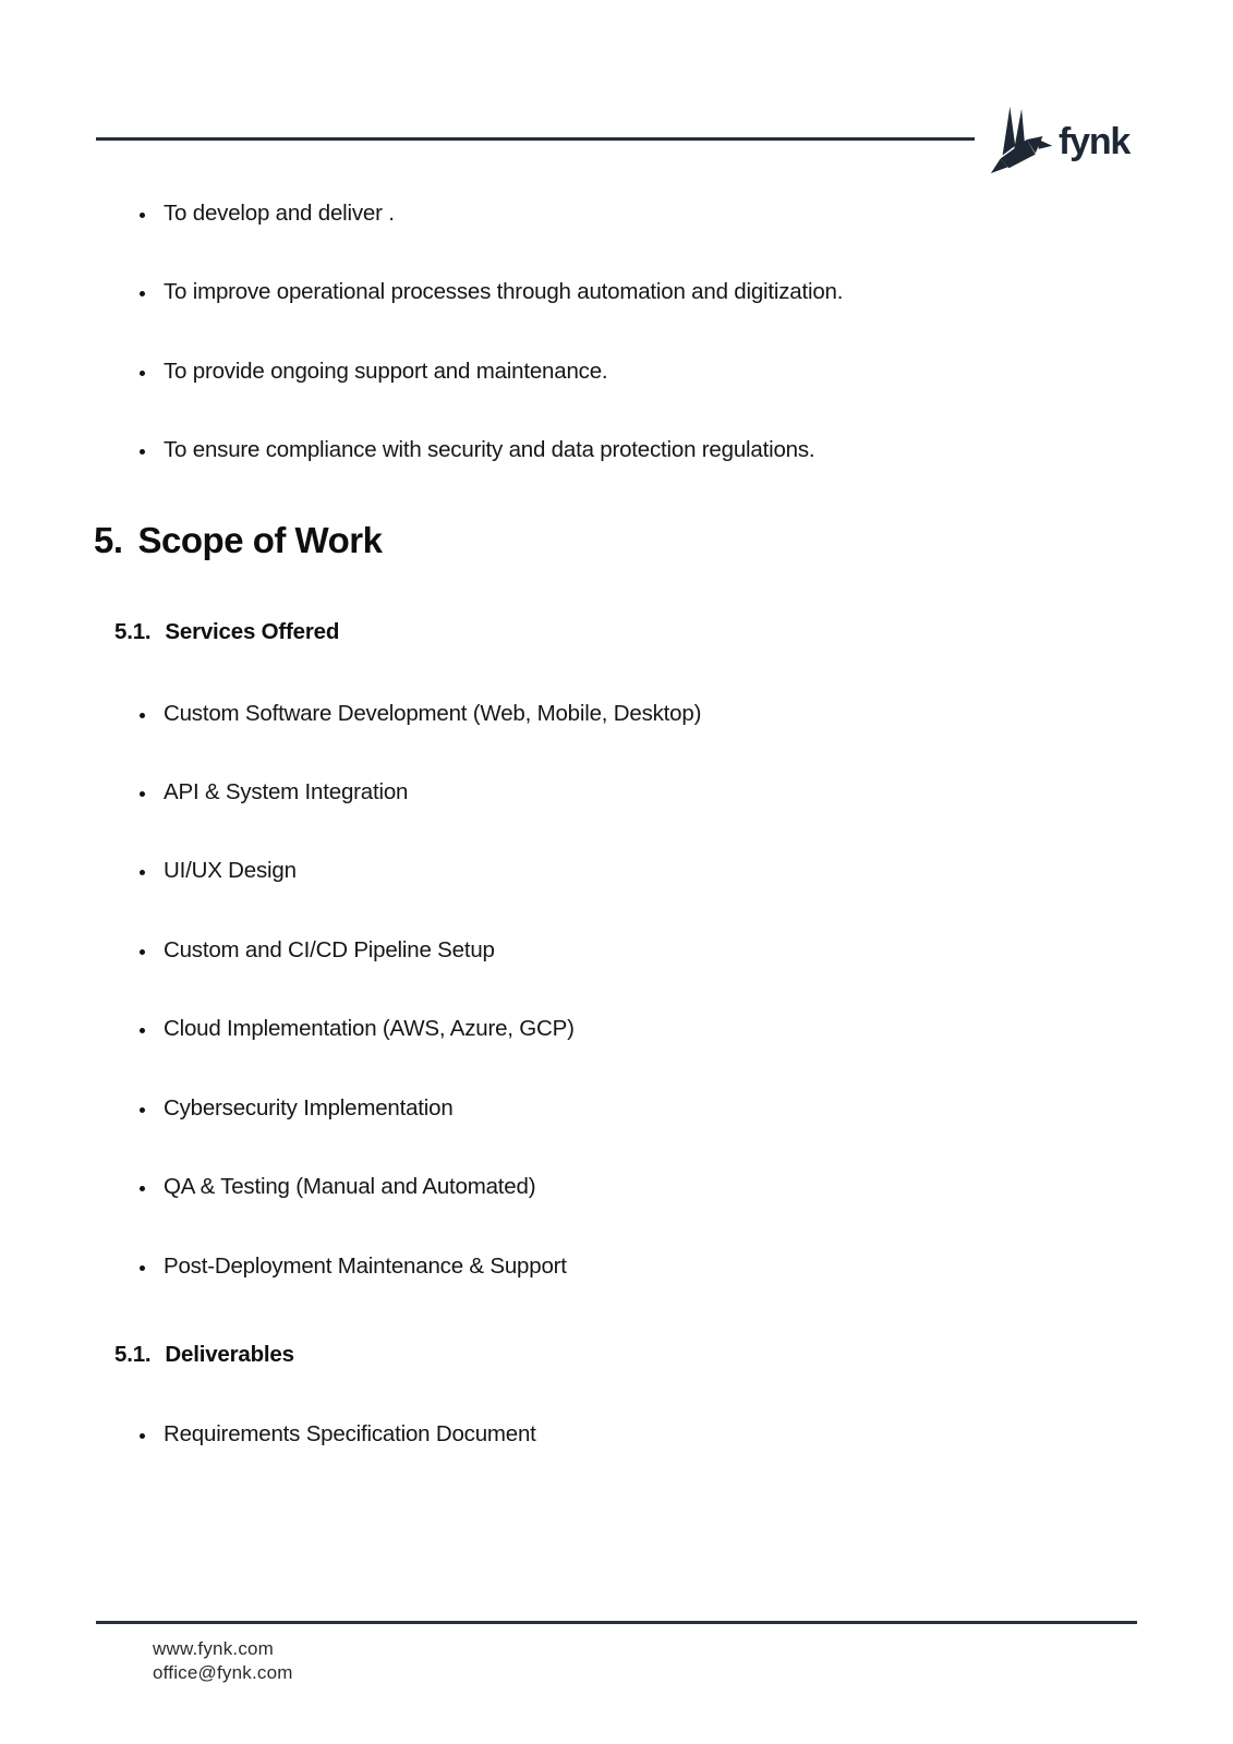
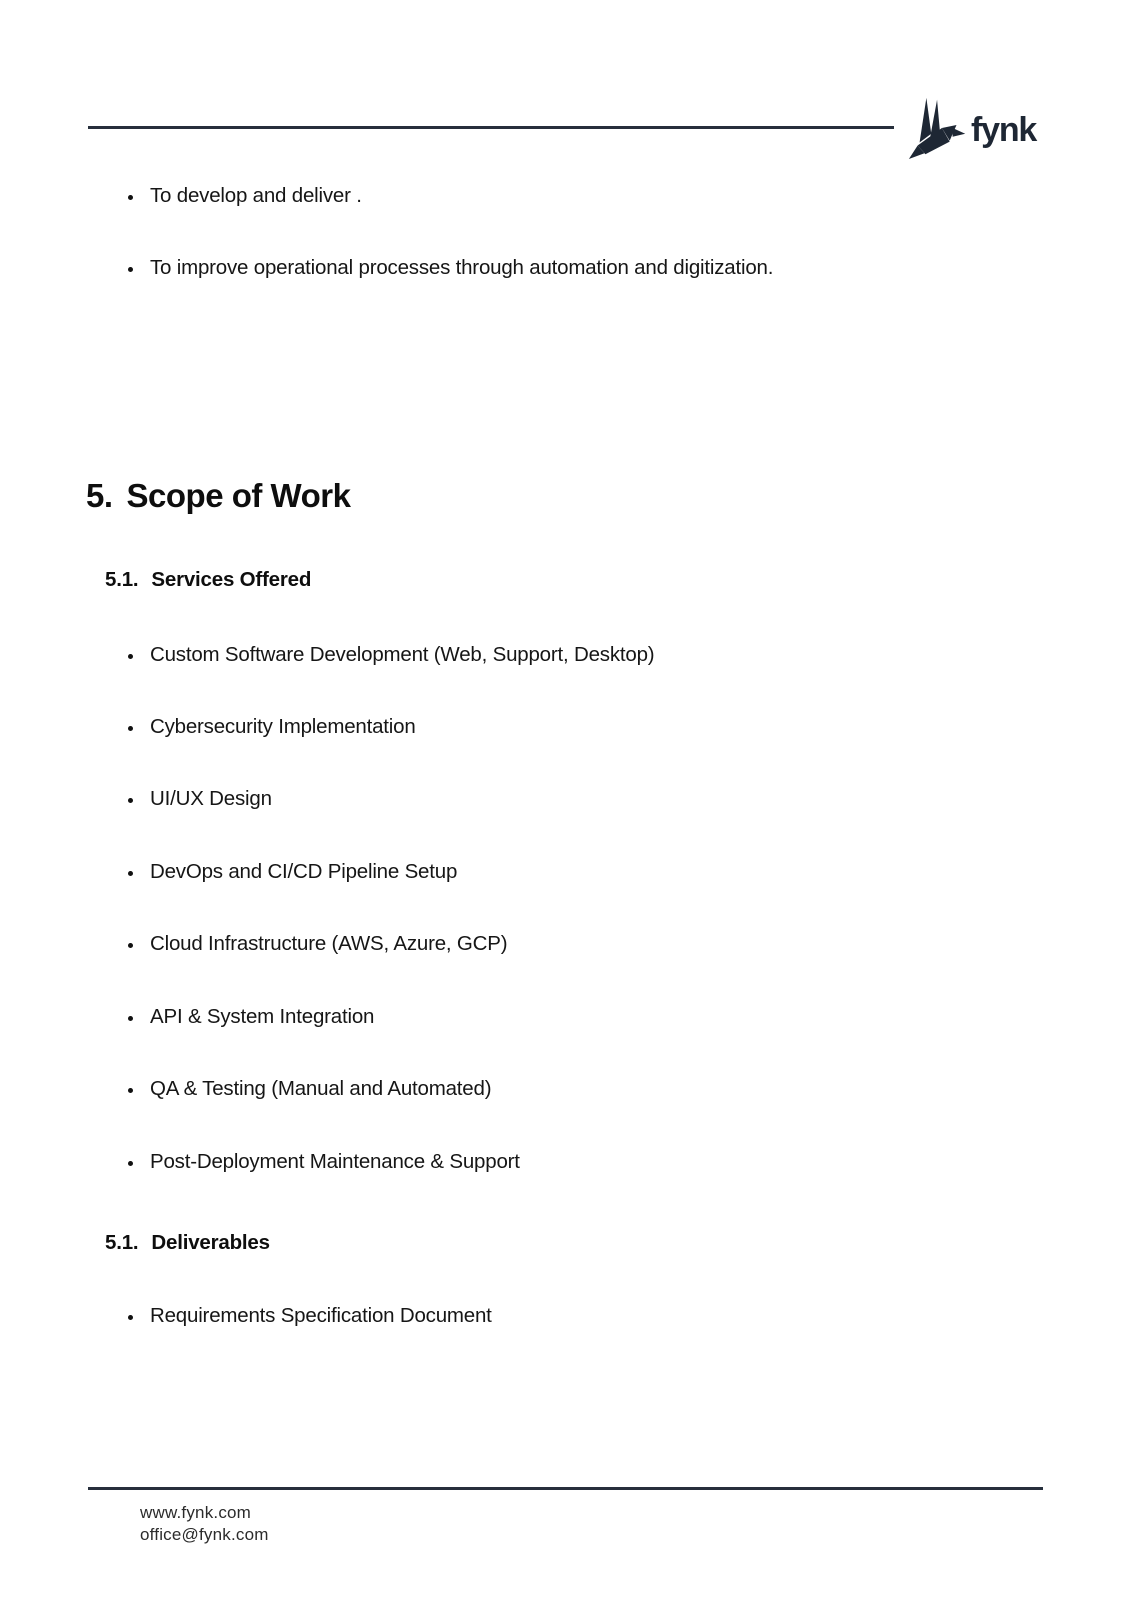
  fynk
  To develop and deliver .
  To improve operational processes through automation and digitization.
- To provide ongoing support and maintenance.
- To ensure compliance with security and data protection regulations.
  5.
  Scope of Work
  5.1.
  Services Offered
- Custom Software Development (Web, Mobile, Desktop)
+ Custom Software Development (Web, Support, Desktop)
- API & System Integration
+ Cybersecurity Implementation
  UI/UX Design
- Custom and CI/CD Pipeline Setup
+ DevOps and CI/CD Pipeline Setup
- Cloud Implementation (AWS, Azure, GCP)
+ Cloud Infrastructure (AWS, Azure, GCP)
- Cybersecurity Implementation
+ API & System Integration
  QA & Testing (Manual and Automated)
  Post-Deployment Maintenance & Support
  5.1.
  Deliverables
  Requirements Specification Document
  www.fynk.com
  office@fynk.com
